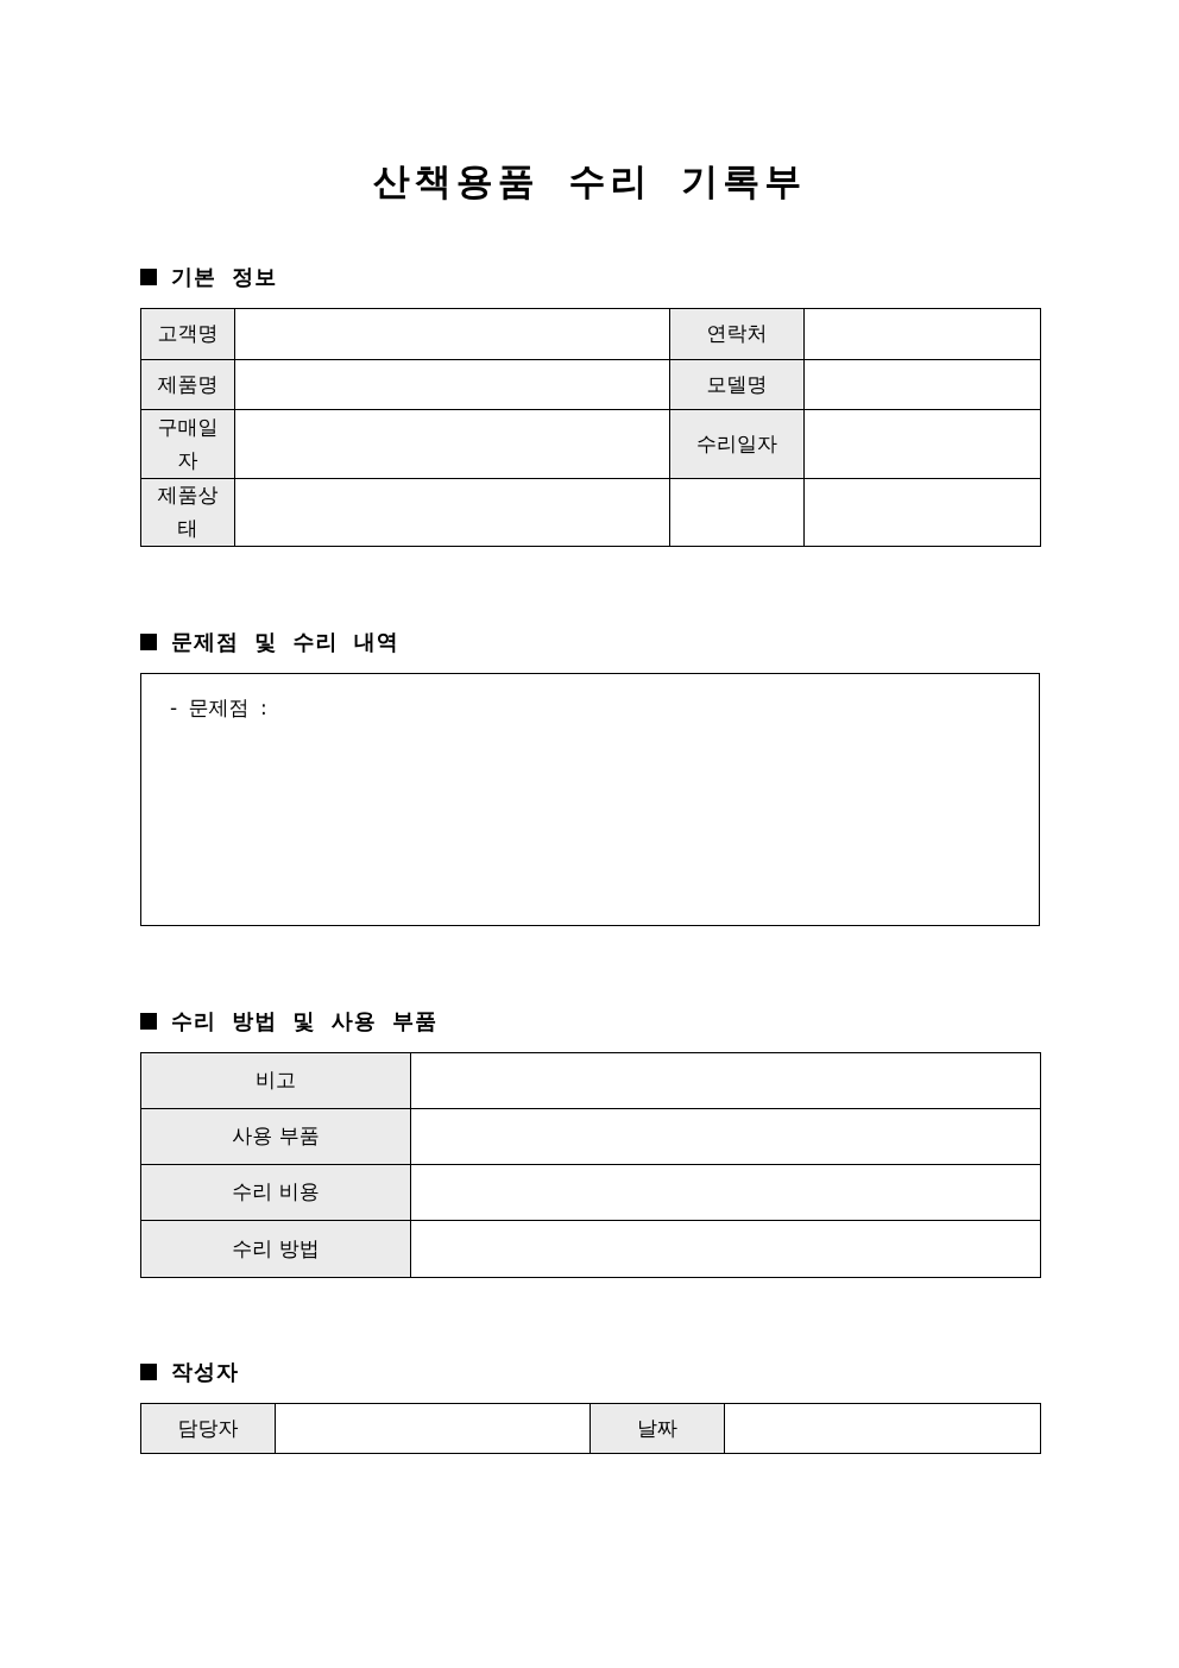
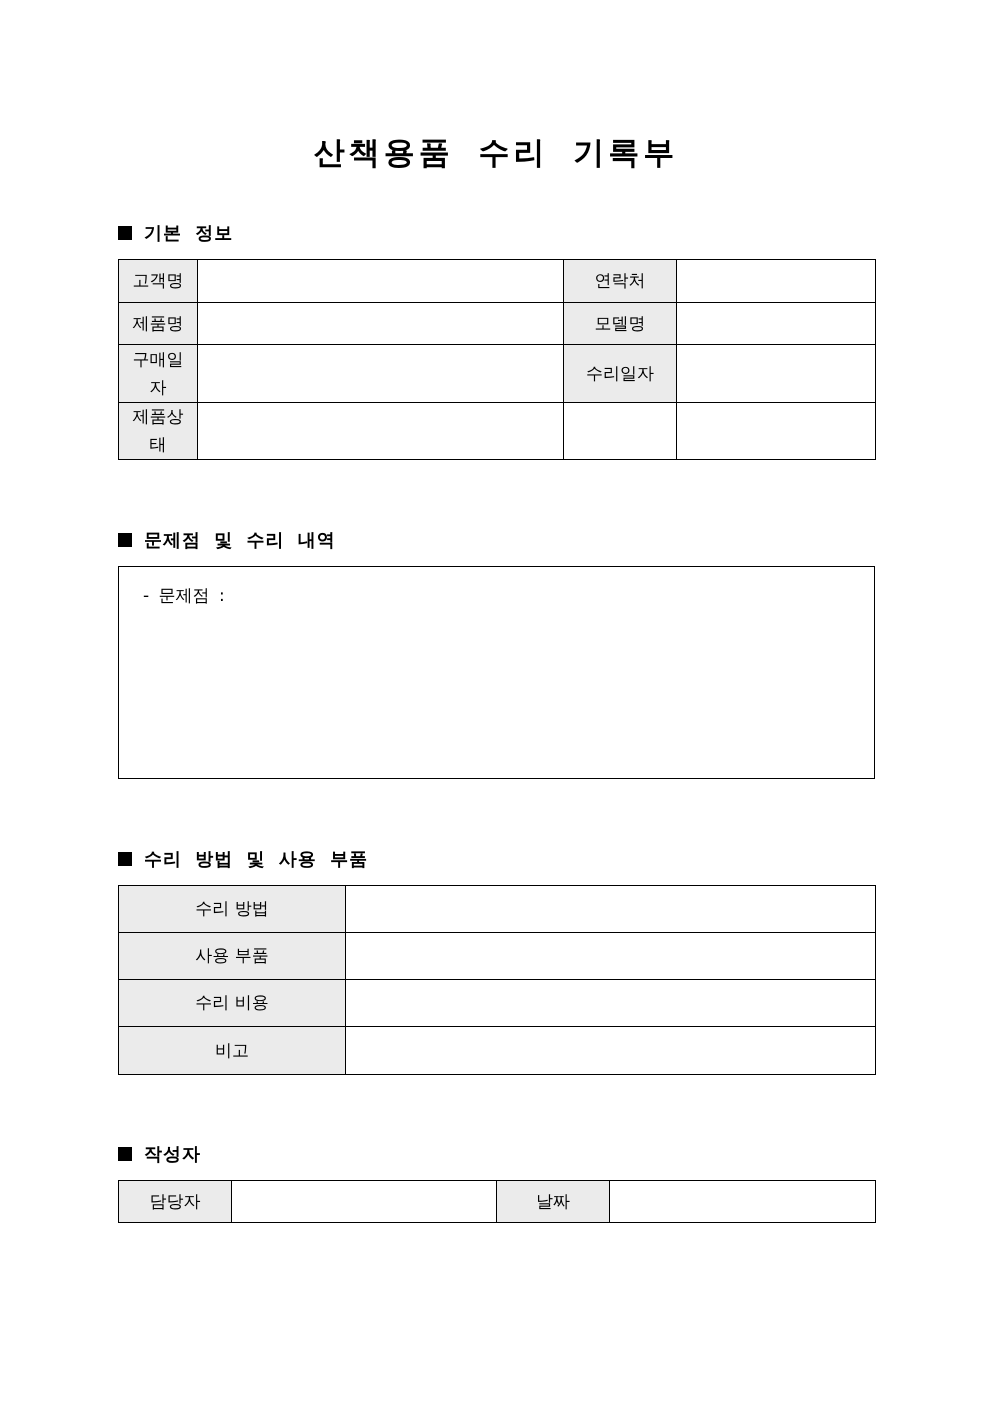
  산책용품 수리 기록부
  기본 정보
  고객명		연락처
  제품명		모델명
  구매일자		수리일자
  제품상태
  문제점 및 수리 내역
  - 문제점 :
  수리 방법 및 사용 부품
- 비고
+ 수리 방법
  사용 부품
  수리 비용
- 수리 방법
+ 비고
  작성자
  담당자		날짜
